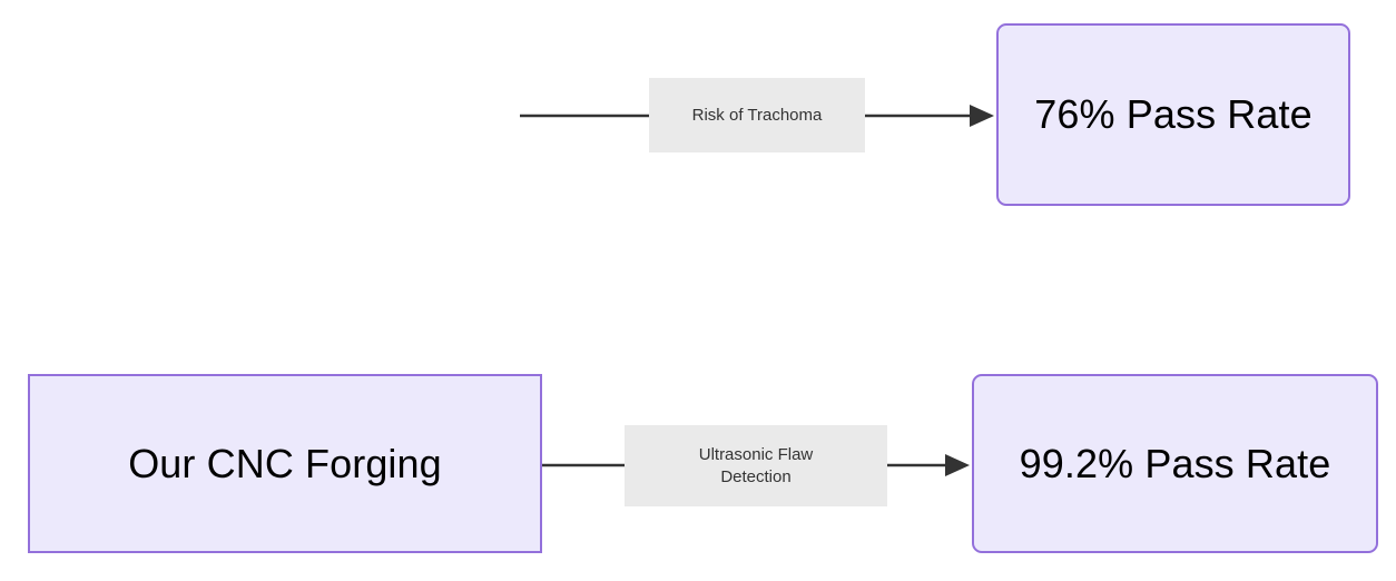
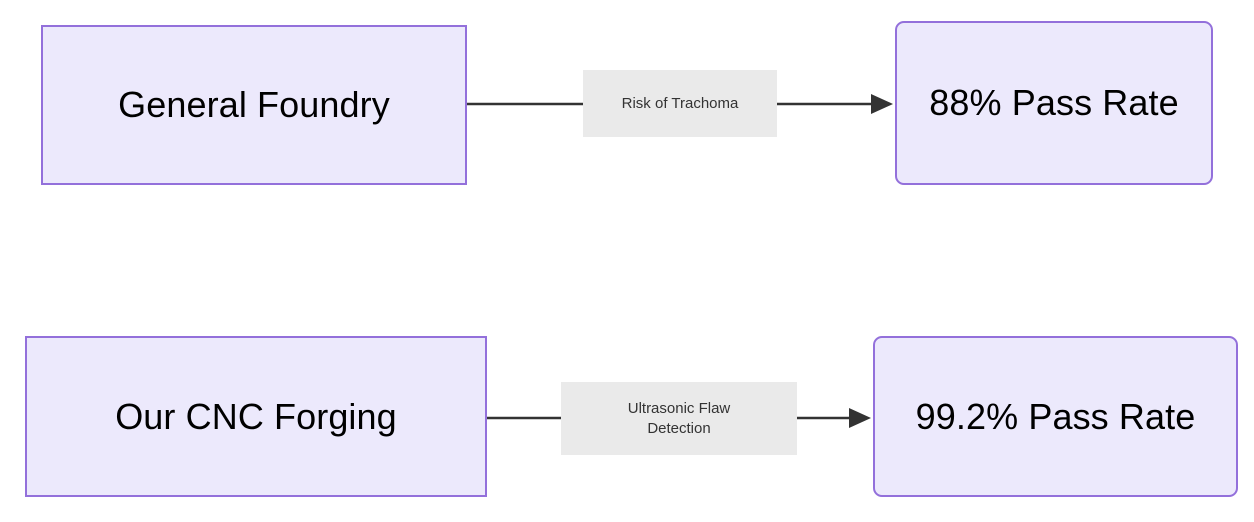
+ General Foundry
- 76% Pass Rate
+ 88% Pass Rate
  Our CNC Forging
  99.2% Pass Rate
  Risk of Trachoma
  Ultrasonic Flaw
  Detection
